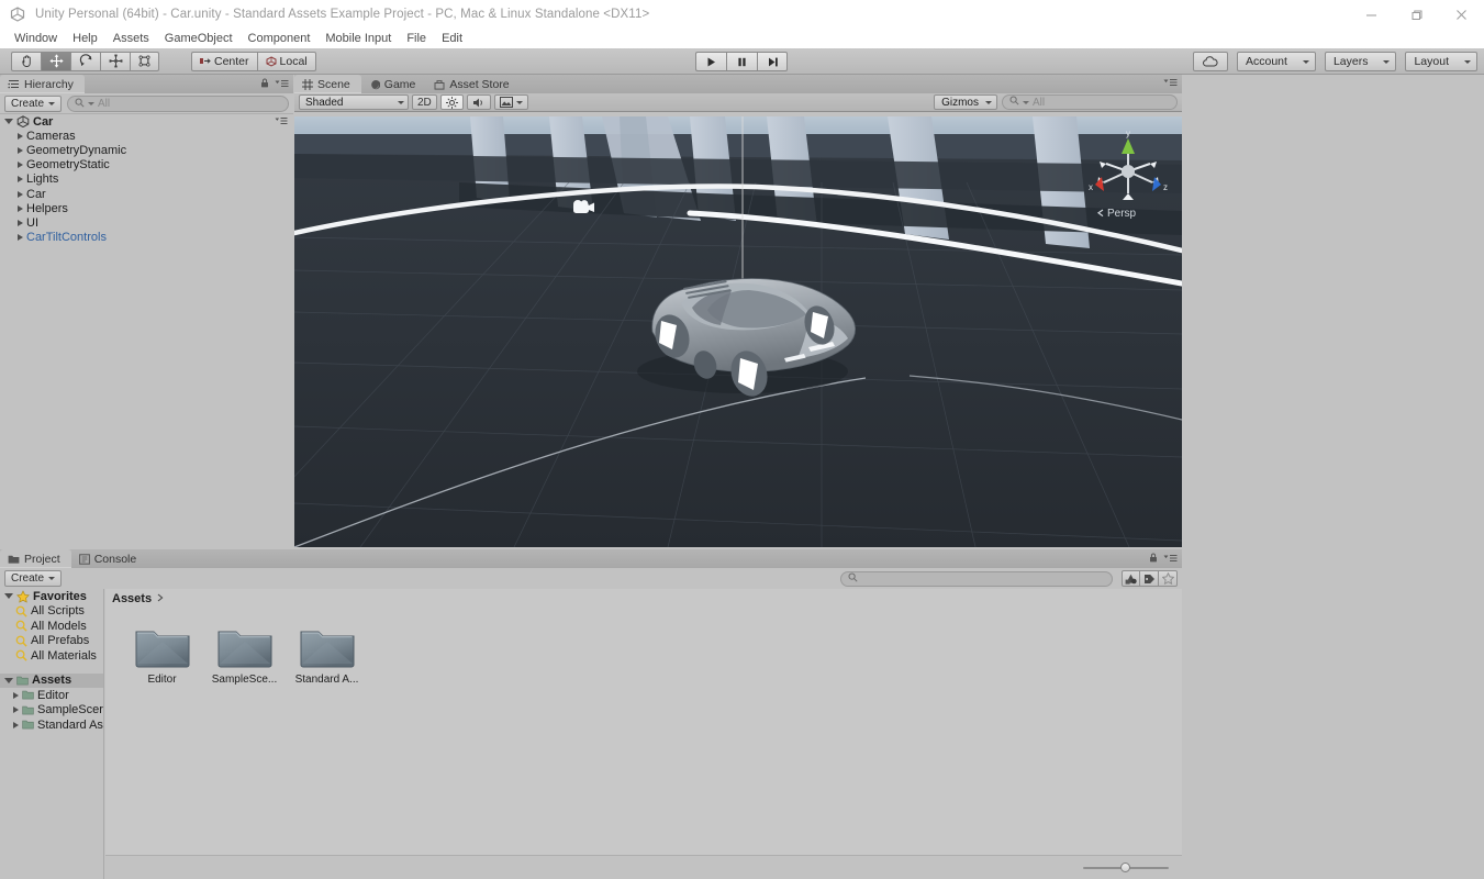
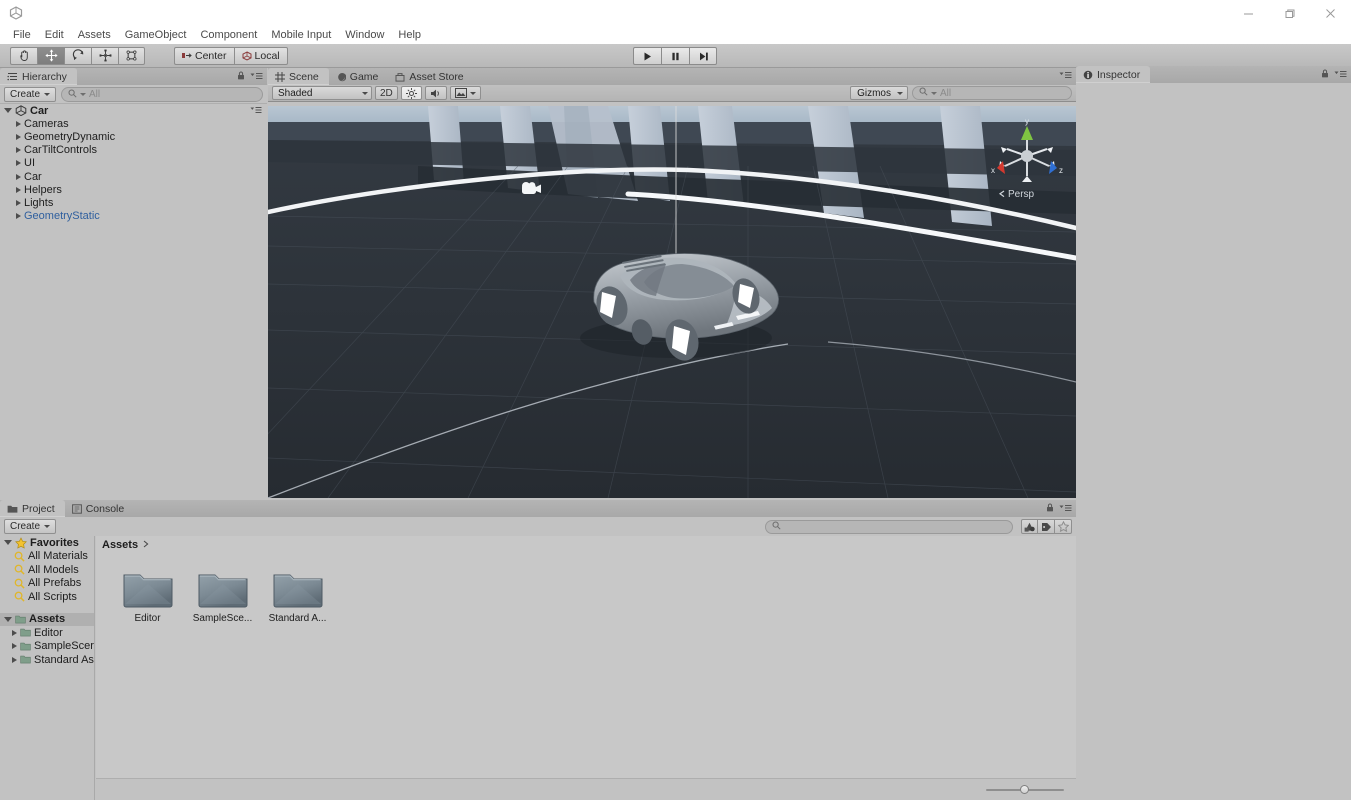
- Unity Personal (64bit) - Car.unity - Standard Assets Example Project - PC, Mac & Linux Standalone <DX11>
- Window
+ File
- Help
+ Edit
  Assets
  GameObject
  Component
  Mobile Input
- File
+ Window
- Edit
+ Help
  Center
  Local
- Account
- Layers
- Layout
  Hierarchy
  Create
  All
  Car
  Cameras
  GeometryDynamic
- GeometryStatic
+ CarTiltControls
- Lights
+ UI
  Car
  Helpers
- UI
+ Lights
- CarTiltControls
+ GeometryStatic
  Scene
  Game
  Asset Store
  Shaded
  2D
  Gizmos
  All
  y
  x
  z
  Persp
+ Inspector
  Project
  Console
  Create
  Favorites
- All Scripts
+ All Materials
  All Models
  All Prefabs
- All Materials
+ All Scripts
  Assets
  Editor
  SampleScer
  Standard As
  Assets
  Editor
  SampleSce...
  Standard A...
